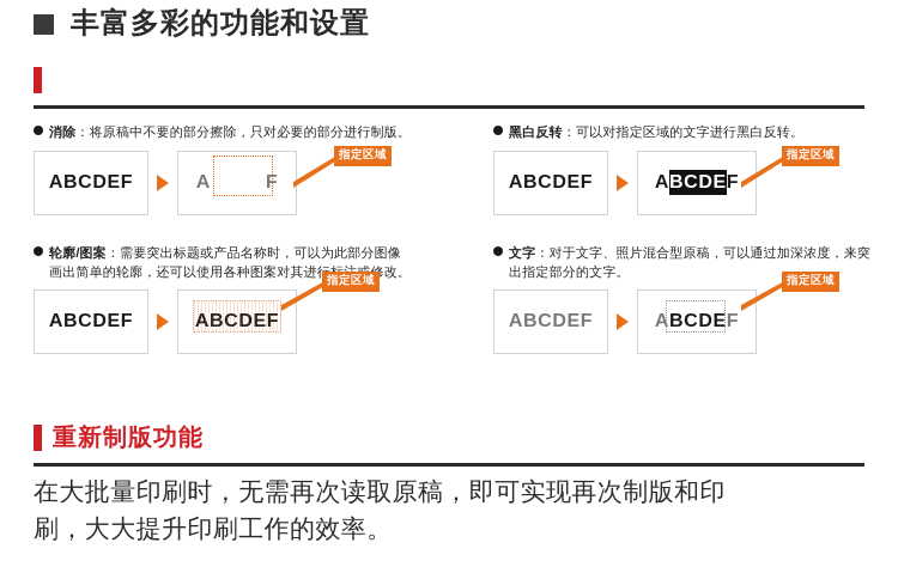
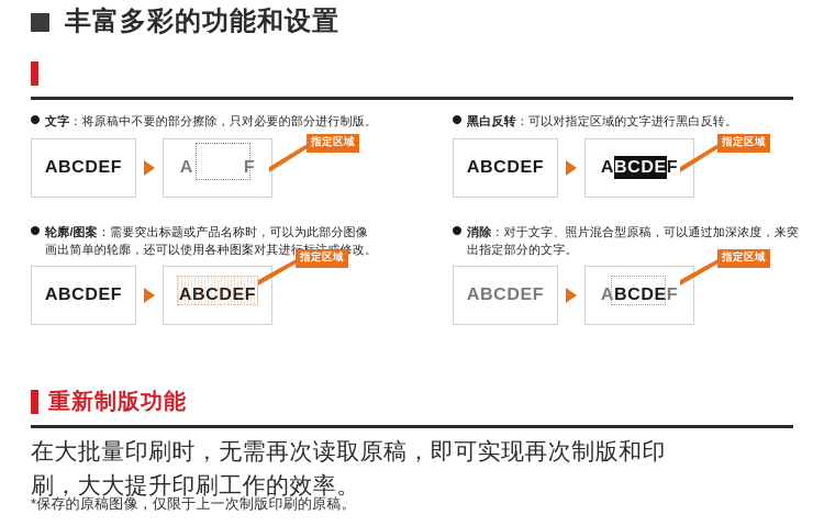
  丰富多彩的功能和设置
- 消除：将原稿中不要的部分擦除，只对必要的部分进行制版。
+ 文字：将原稿中不要的部分擦除，只对必要的部分进行制版。
  ABCDEF
  A
  F
  指定区域
  黑白反转：可以对指定区域的文字进行黑白反转。
  ABCDEF
  ABCDEF
  指定区域
  轮廓/图案：需要突出标题或产品名称时，可以为此部分图像
  画出简单的轮廓，还可以使用各种图案对其进改。
  ABCDEF
  指定区域
- 文字：对于文字、照片混合型原稿，可以通过加深浓度，来突
+ 消除：对于文字、照片混合型原稿，可以通过加深浓度，来突
  出指定部分的文字。
  ABCDEF
  ABCDEF
  指定区域
  重新制版功能
  在大批量印刷时，无需再次读取原稿，即可实现再次制版和印
  刷，大大提升印刷工作的效率。
+ *保存的原稿图像，仅限于上一次制版印刷的原稿。
